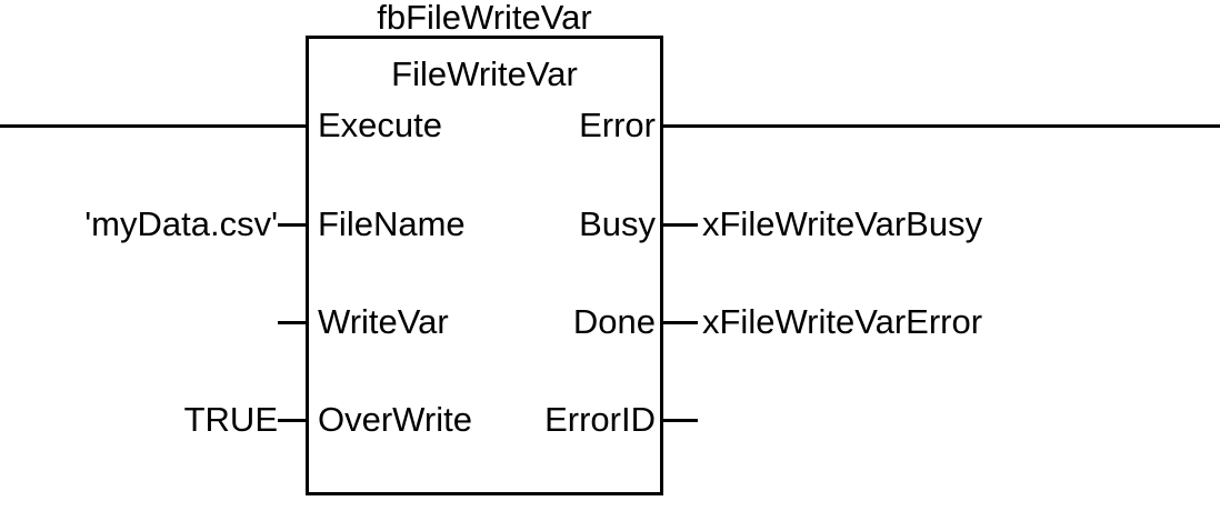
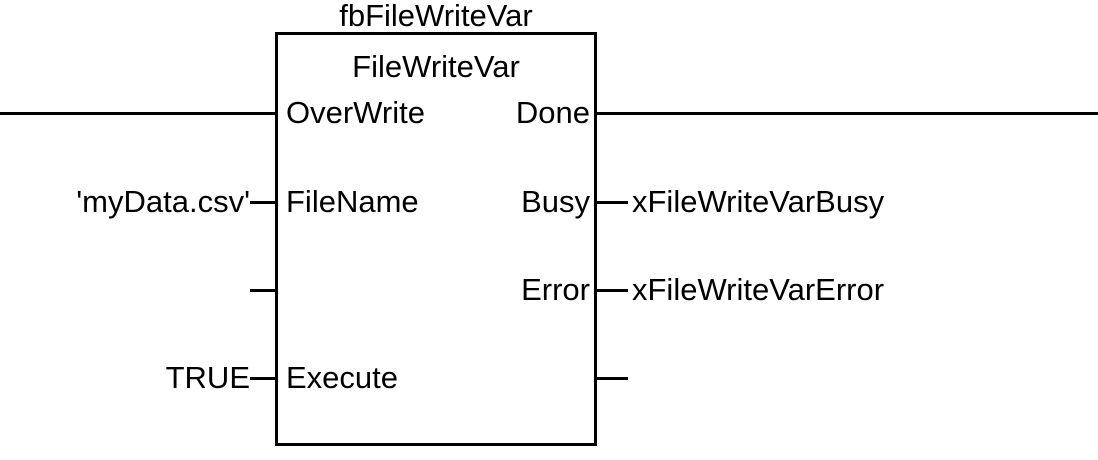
  fbFileWriteVar
  FileWriteVar
- Execute
+ OverWrite
  FileName
- WriteVar
- OverWrite
+ Execute
- Error
+ Done
  Busy
- Done
+ Error
- ErrorID
  'myData.csv'
  TRUE
  xFileWriteVarBusy
  xFileWriteVarError
